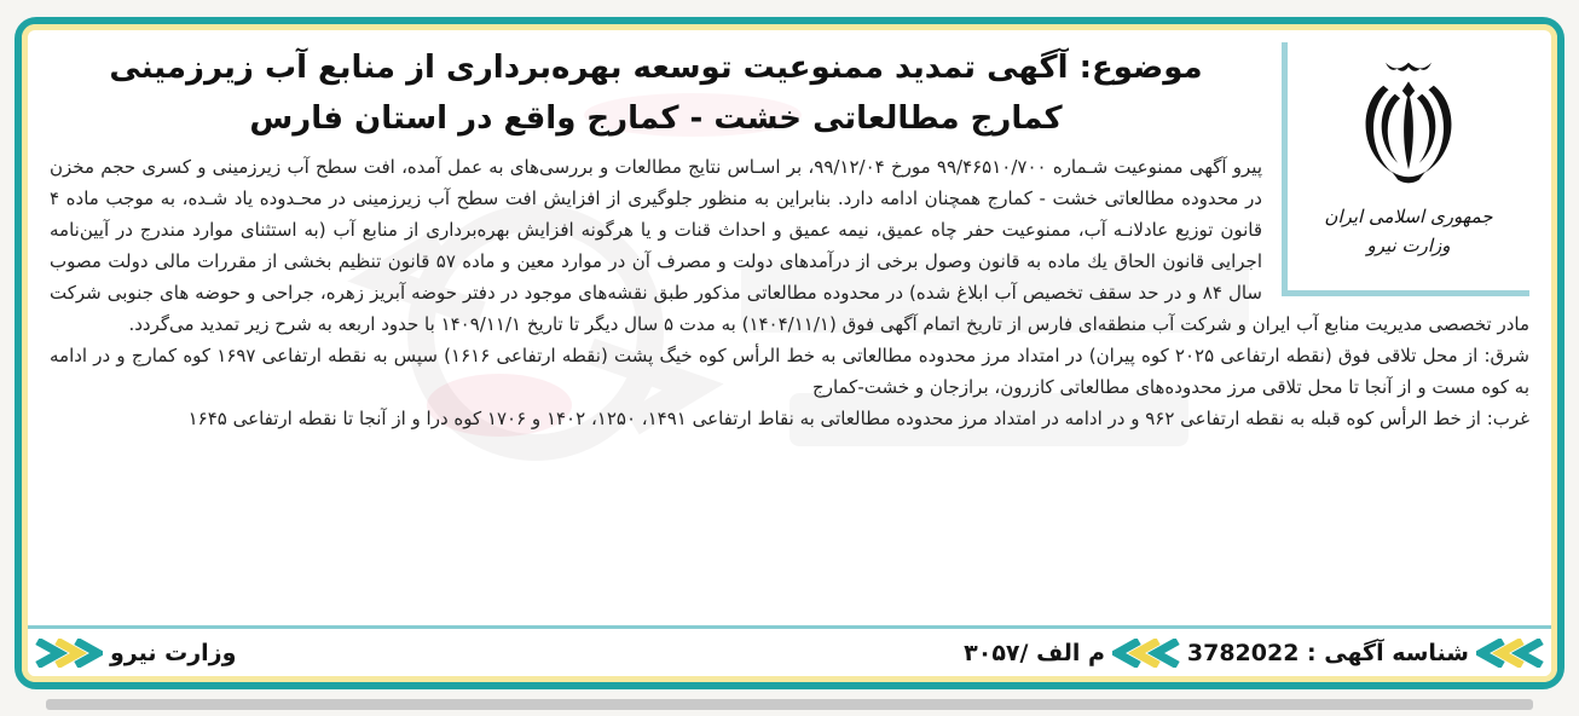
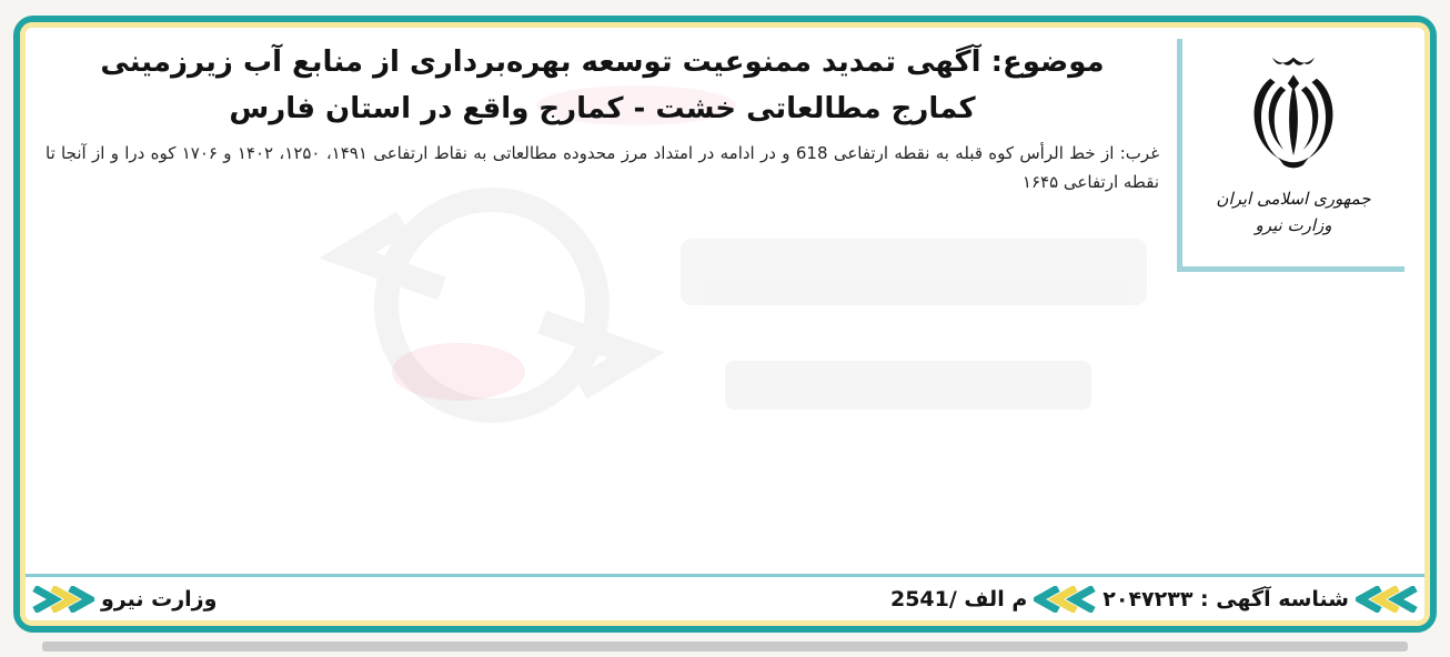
  جمهوری اسلامی ایران
  وزارت نیرو
  موضوع: آگهی تمدید ممنوعیت توسعه بهره‌برداری از منابع آب زیرزمینی
  کمارج مطالعاتی خشت - کمارج واقع در استان فارس
- پیرو آگهی ممنوعیت شـماره ۹۹/۴۶۵۱۰/۷۰۰ مورخ ۹۹/۱۲/۰۴، بر اسـاس نتایج مطالعات و بررسی‌های به عمل آمده، افت سطح آب زیرزمینی و کسری حجم مخزن در محدوده مطالعاتی خشت - کمارج همچنان ادامه دارد. بنابراین به منظور جلوگیری از افزایش افت سطح آب زیرزمینی در محـدوده یاد شـده، به موجب ماده ۴ قانون توزیع عادلانـه آب، ممنوعیت حفر چاه عمیق، نیمه عمیق و احداث قنات و یا هرگونه افزایش بهره‌برداری از منابع آب (به استثنای موارد مندرج در آیین‌نامه اجرایی قانون الحاق یك ماده به قانون وصول برخی از درآمدهای دولت و مصرف آن در موارد معین و ماده ۵۷ قانون تنظیم بخشی از مقررات مالی دولت مصوب سال ۸۴ و در حد سقف تخصیص آب ابلاغ شده) در محدوده مطالعاتی مذکور طبق نقشه‌های موجود در دفتر حوضه آبریز زهره، جراحی و حوضه های جنوبی شرکت مادر تخصصی مدیریت منابع آب ایران و شرکت آب منطقه‌ای فارس از تاریخ اتمام آگهی فوق (۱۴۰۴/۱۱/۱) به مدت ۵ سال دیگر تا تاریخ ۱۴۰۹/۱۱/۱ با حدود اربعه به شرح زیر تمدید می‌گردد.
- شرق: از محل تلاقی فوق (نقطه ارتفاعی ۲۰۲۵ کوه پیران) در امتداد مرز محدوده مطالعاتی به خط الرأس کوه خیگ پشت (نقطه ارتفاعی ۱۶۱۶) سپس به نقطه ارتفاعی ۱۶۹۷ کوه کمارج و در ادامه به کوه مست و از آنجا تا محل تلاقی مرز محدوده‌های مطالعاتی کازرون، برازجان و خشت-کمارج
- غرب: از خط الرأس کوه قبله به نقطه ارتفاعی ۹۶۲ و در ادامه در امتداد مرز محدوده مطالعاتی به نقاط ارتفاعی ۱۴۹۱، ۱۲۵۰، ۱۴۰۲ و ۱۷۰۶ کوه درا و از آنجا تا نقطه ارتفاعی ۱۶۴۵
+ غرب: از خط الرأس کوه قبله به نقطه ارتفاعی 618 و در ادامه در امتداد مرز محدوده مطالعاتی به نقاط ارتفاعی ۱۴۹۱، ۱۲۵۰، ۱۴۰۲ و ۱۷۰۶ کوه درا و از آنجا تا نقطه ارتفاعی ۱۶۴۵
- شناسه آگهی : 3782022
+ شناسه آگهی : ۲۰۴۷۲۳۳
- م الف /۳۰۵۷
+ م الف /2541
  وزارت نیرو
